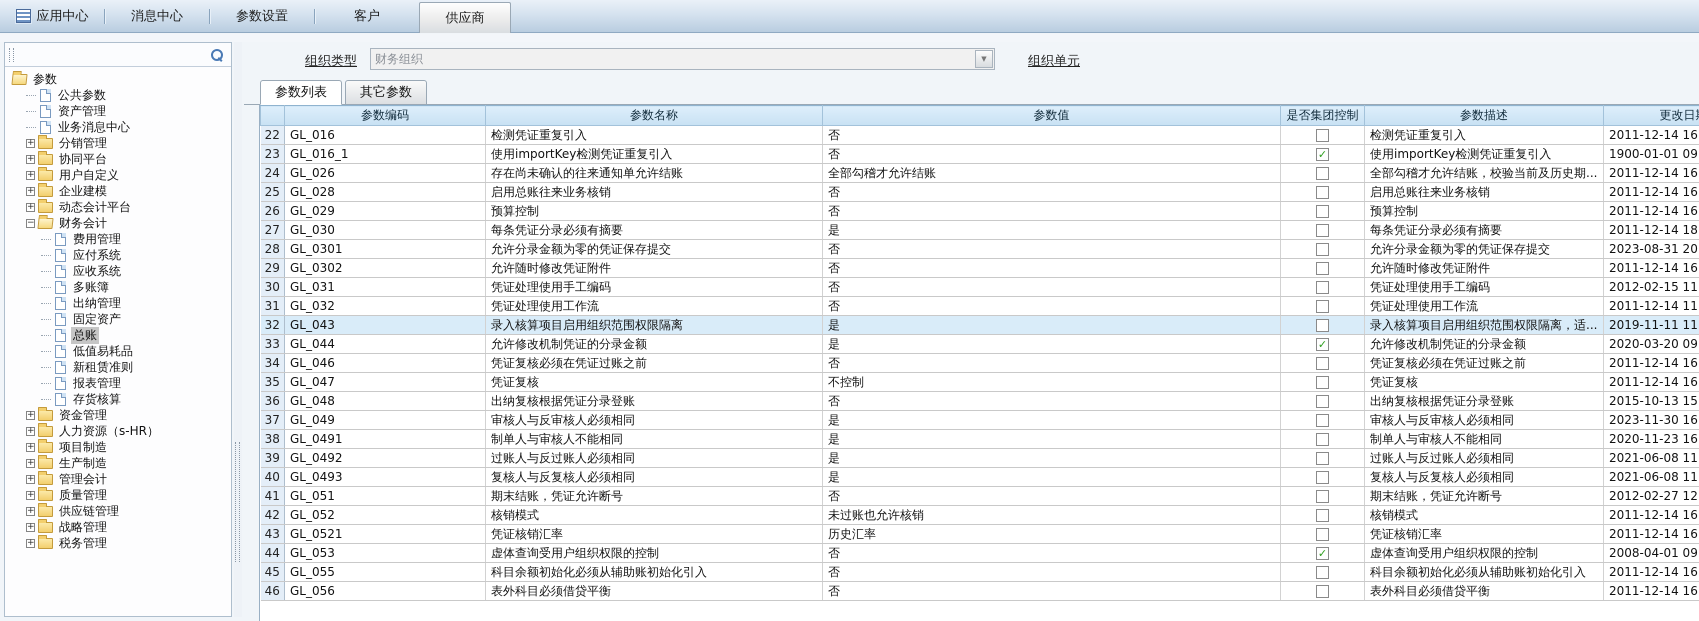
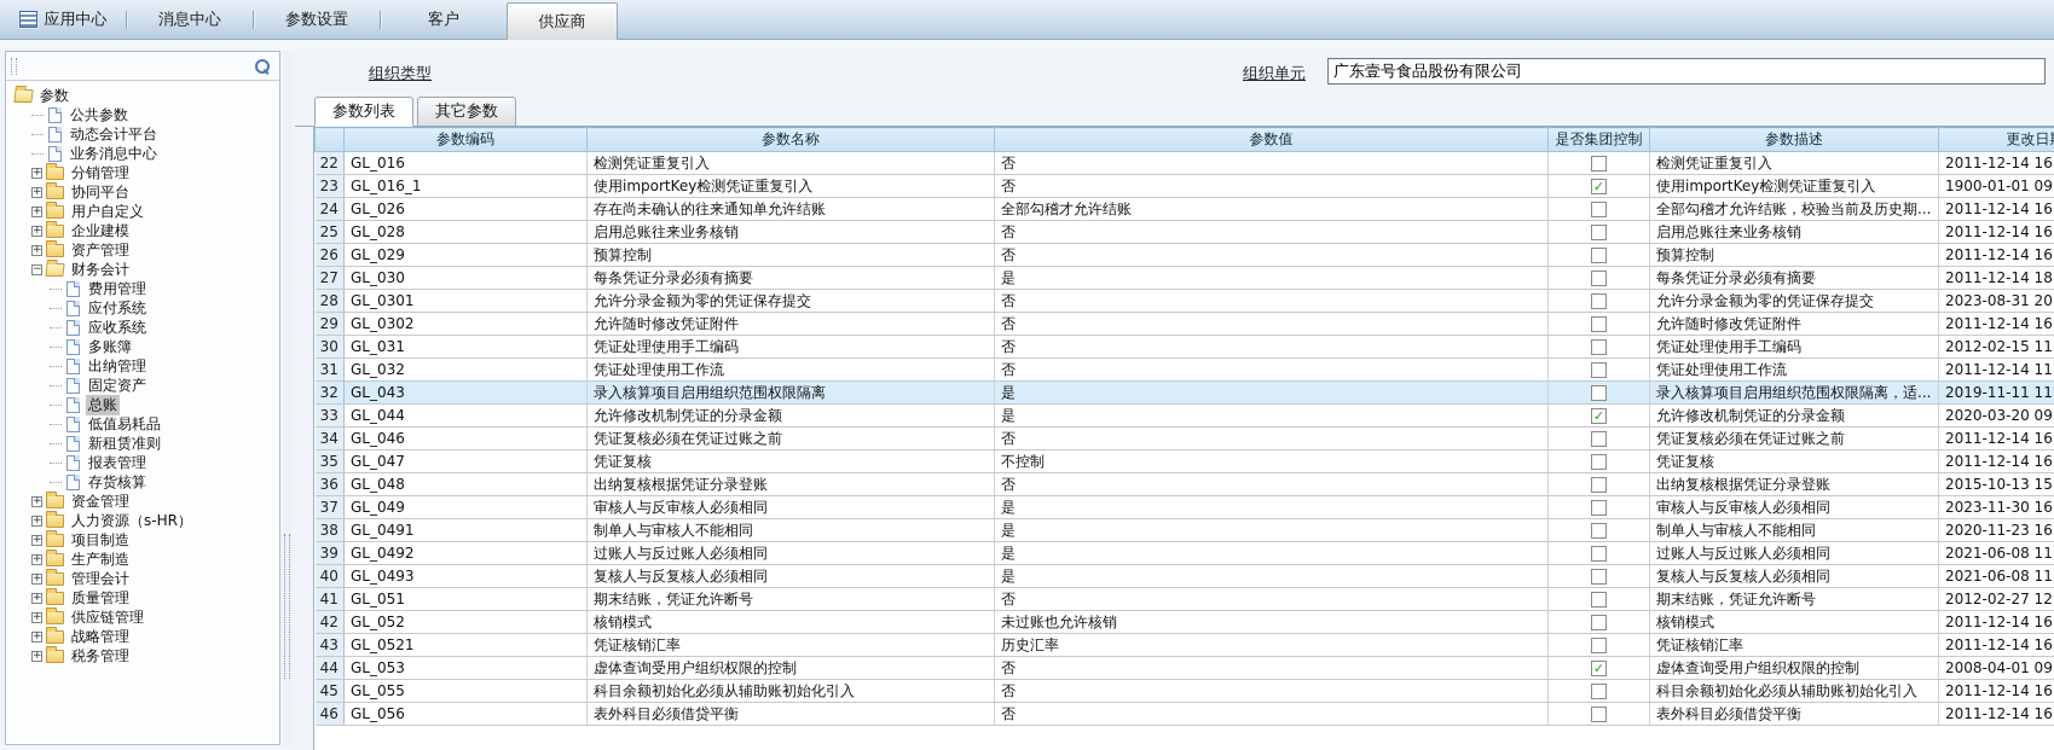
  应用中心
  消息中心
  参数设置
  客户
  供应商
  参数
  公共参数
- 资产管理
+ 动态会计平台
  业务消息中心
  +
  分销管理
  +
  协同平台
  +
  用户自定义
  +
  企业建模
  +
- 动态会计平台
+ 资产管理
  −
  财务会计
  费用管理
  应付系统
  应收系统
  多账簿
  出纳管理
  固定资产
  总账
  低值易耗品
  新租赁准则
  报表管理
  存货核算
  +
  资金管理
  +
  人力资源（s-HR）
  +
  项目制造
  +
  生产制造
  +
  管理会计
  +
  质量管理
  +
  供应链管理
  +
  战略管理
  +
  税务管理
  组织类型
- 财务组织
- ▼
  组织单元
+ 广东壹号食品股份有限公司
  参数列表
  其它参数
  	参数编码	参数名称	参数值	是否集团控制	参数描述	更改日
  22	GL_016	检测凭证重复引入	否		检测凭证重复引入	2011-12-14 16
  23	GL_016_1	使用importKey检测凭证重复引入	否		使用importKey检测凭证重复引入	1900-01-01 09
  24	GL_026	存在尚未确认的往来通知单允许结账	全部勾稽才允许结账		全部勾稽才允许结账，校验当前及历史期...	2011-12-14 16
  25	GL_028	启用总账往来业务核销	否		启用总账往来业务核销	2011-12-14 16
  26	GL_029	预算控制	否		预算控制	2011-12-14 16
  27	GL_030	每条凭证分录必须有摘要	是		每条凭证分录必须有摘要	2011-12-14 18
  28	GL_0301	允许分录金额为零的凭证保存提交	否		允许分录金额为零的凭证保存提交	2023-08-31 20
  29	GL_0302	允许随时修改凭证附件	否		允许随时修改凭证附件	2011-12-14 16
  30	GL_031	凭证处理使用手工编码	否		凭证处理使用手工编码	2012-02-15 11
  31	GL_032	凭证处理使用工作流	否		凭证处理使用工作流	2011-12-14 11
  32	GL_043	录入核算项目启用组织范围权限隔离	是		录入核算项目启用组织范围权限隔离，适...	2019-11-11 11
  33	GL_044	允许修改机制凭证的分录金额	是		允许修改机制凭证的分录金额	2020-03-20 09
  34	GL_046	凭证复核必须在凭证过账之前	否		凭证复核必须在凭证过账之前	2011-12-14 16
  35	GL_047	凭证复核	不控制		凭证复核	2011-12-14 16
  36	GL_048	出纳复核根据凭证分录登账	否		出纳复核根据凭证分录登账	2015-10-13 15
  37	GL_049	审核人与反审核人必须相同	是		审核人与反审核人必须相同	2023-11-30 16
  38	GL_0491	制单人与审核人不能相同	是		制单人与审核人不能相同	2020-11-23 16
  39	GL_0492	过账人与反过账人必须相同	是		过账人与反过账人必须相同	2021-06-08 11
  40	GL_0493	复核人与反复核人必须相同	是		复核人与反复核人必须相同	2021-06-08 11
  41	GL_051	期末结账，凭证允许断号	否		期末结账，凭证允许断号	2012-02-27 12
  42	GL_052	核销模式	未过账也允许核销		核销模式	2011-12-14 16
  43	GL_0521	凭证核销汇率	历史汇率		凭证核销汇率	2011-12-14 16
  44	GL_053	虚体查询受用户组织权限的控制	否		虚体查询受用户组织权限的控制	2008-04-01 09
  45	GL_055	科目余额初始化必须从辅助账初始化引入	否		科目余额初始化必须从辅助账初始化引入	2011-12-14 16
  46	GL_056	表外科目必须借贷平衡	否		表外科目必须借贷平衡	2011-12-14 16
